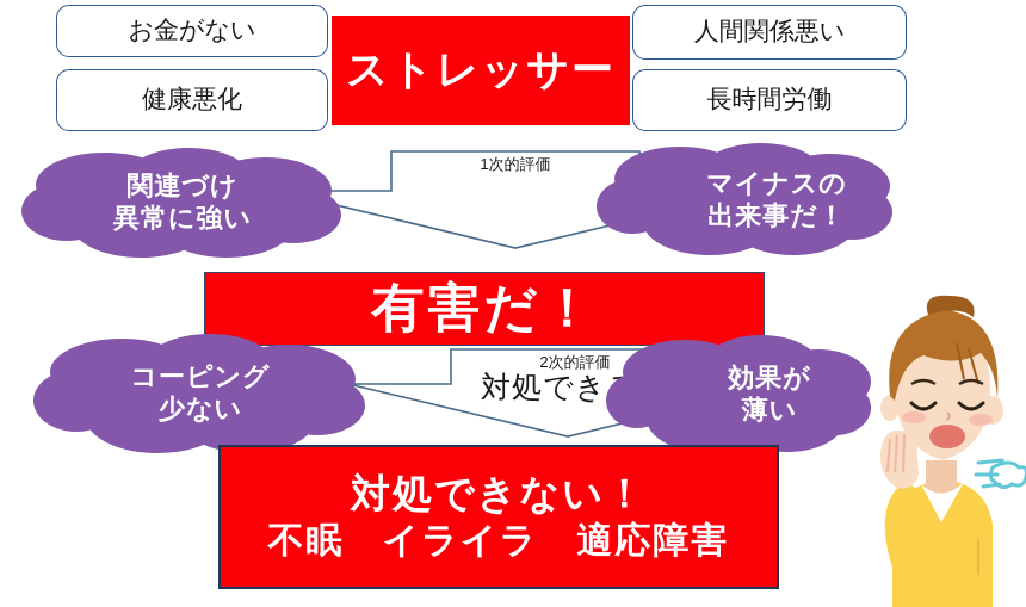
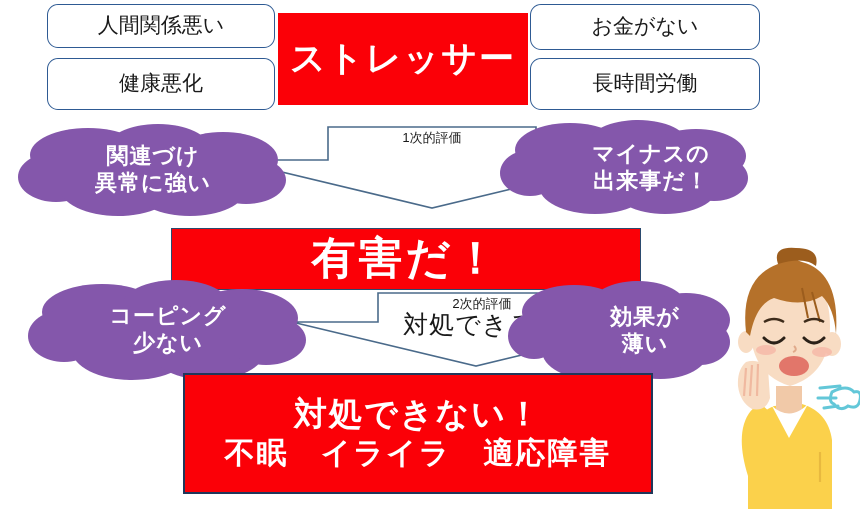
- お金がない
+ 人間関係悪い
  健康悪化
- 人間関係悪い
+ お金がない
  長時間労働
  ストレッサー
  1次的評価
  関連づけ
  異常に強い
  マイナスの
  出来事だ！
  有害だ！
  2次的評価
  コーピング
  少ない
  効果が
  薄い
  対処できない！
  不眠 イライラ 適応障害
